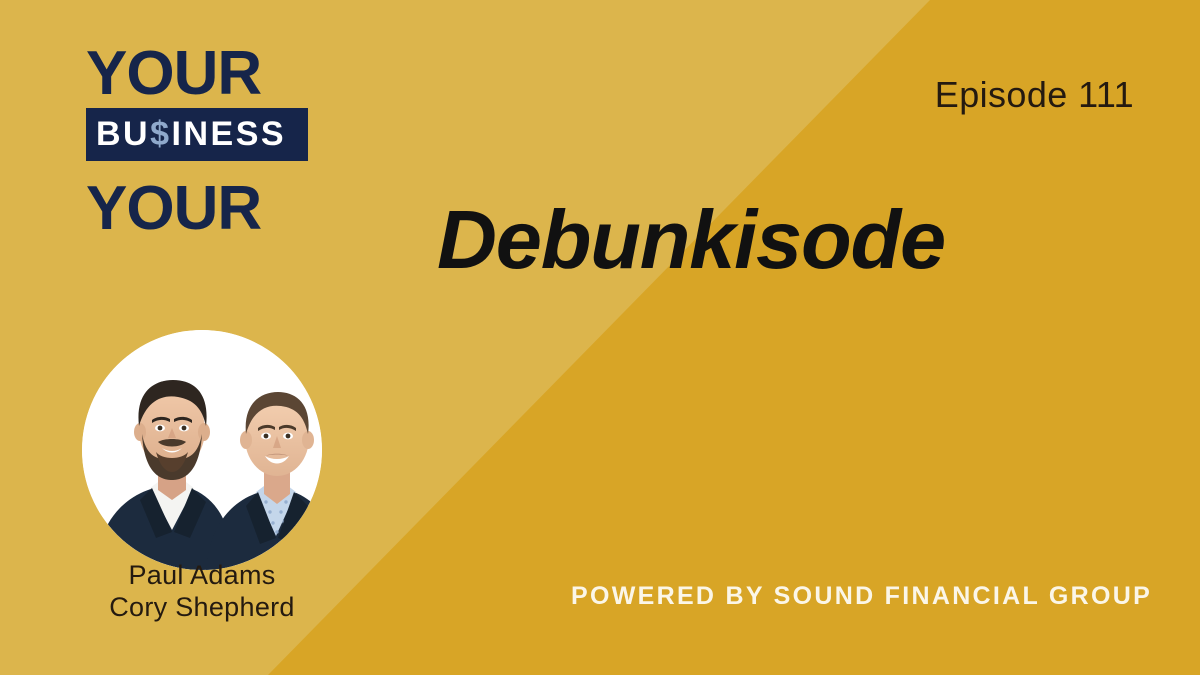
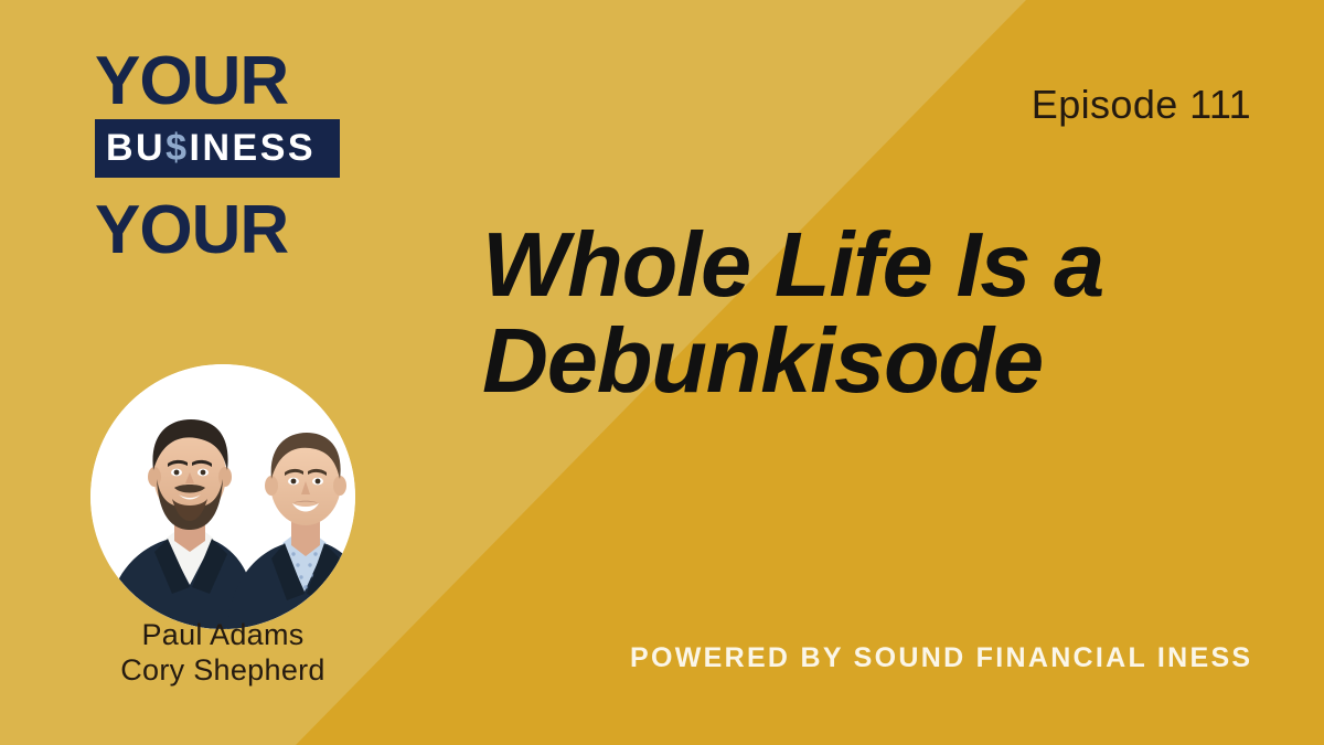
  YOUR
  BU$INESS
  YOUR
  Paul Adams
  Cory Shepherd
  Episode 111
+ Whole Life Is a
  Debunkisode
- POWERED BY SOUND FINANCIAL GROUP
+ POWERED BY SOUND FINANCIAL INESS
